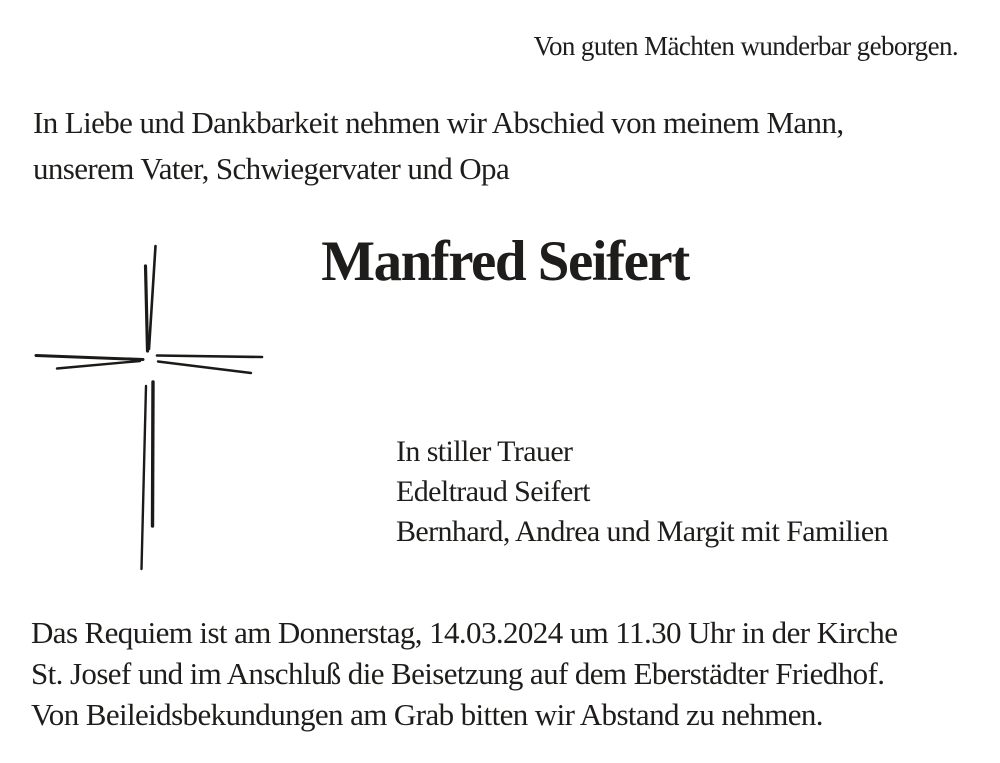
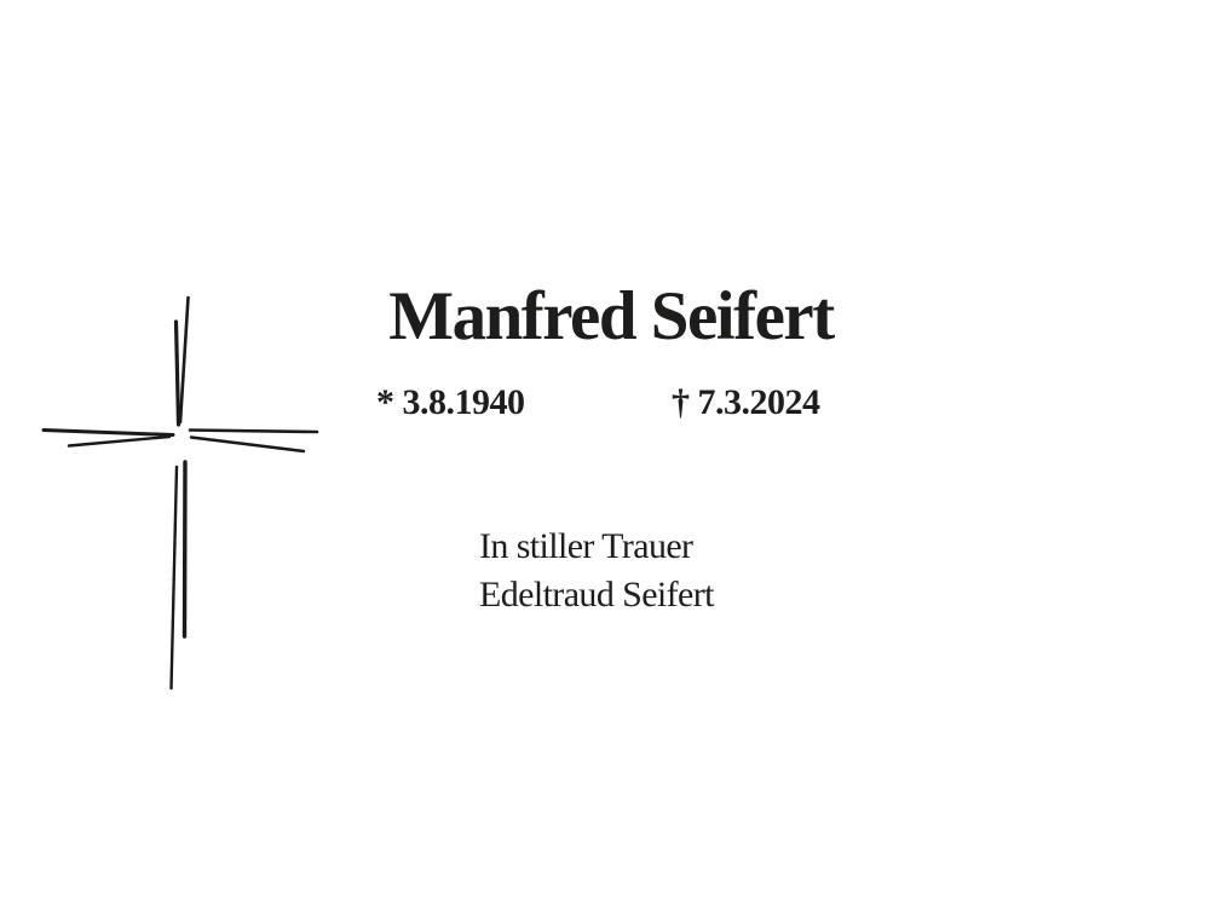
- Von guten Mächten wunderbar geborgen.
- In Liebe und Dankbarkeit nehmen wir Abschied von meinem Mann,
- unserem Vater, Schwiegervater und Opa
  Manfred Seifert
+ * 3.8.1940
+ † 7.3.2024
  In stiller Trauer
  Edeltraud Seifert
- Bernhard, Andrea und Margit mit Familien
- Das Requiem ist am Donnerstag, 14.03.2024 um 11.30 Uhr in der Kirche
- St. Josef und im Anschluß die Beisetzung auf dem Eberstädter Friedhof.
- Von Beileidsbekundungen am Grab bitten wir Abstand zu nehmen.
